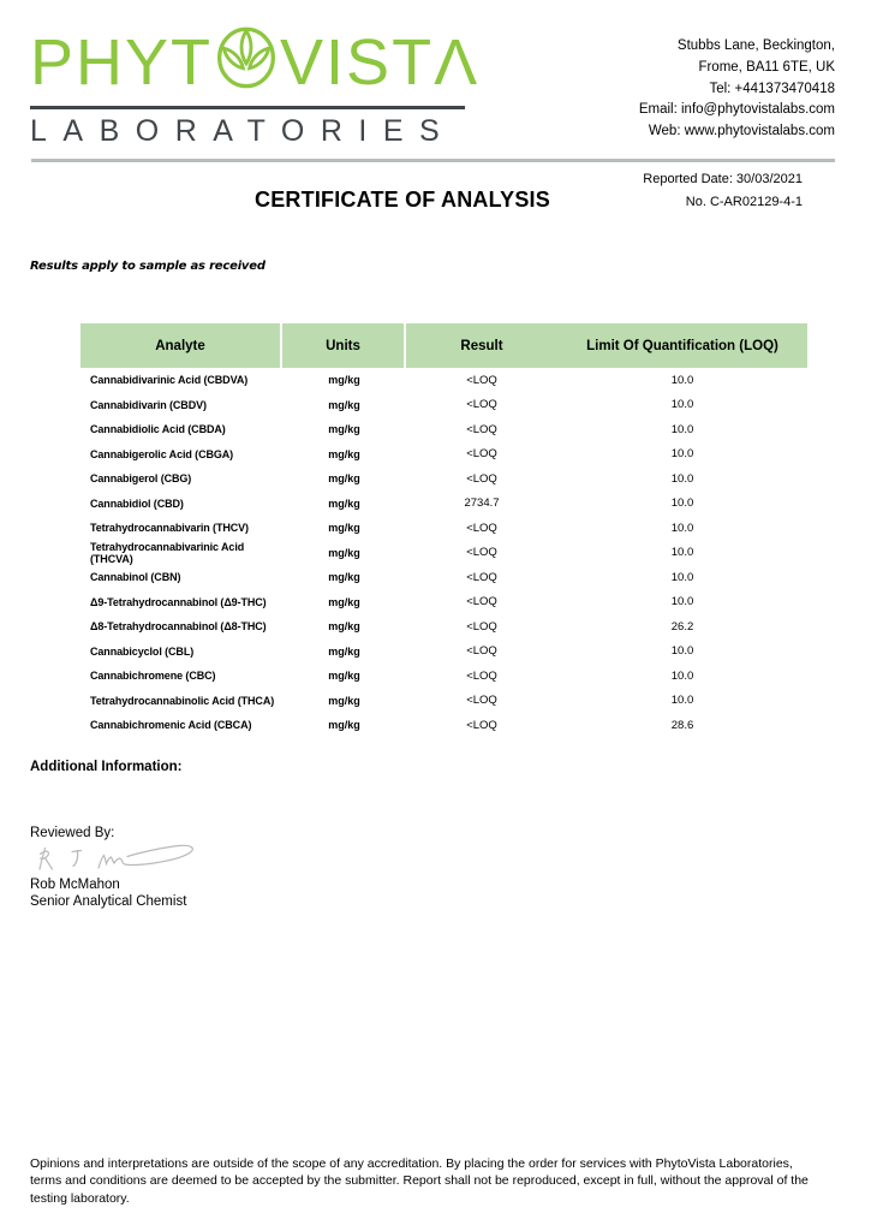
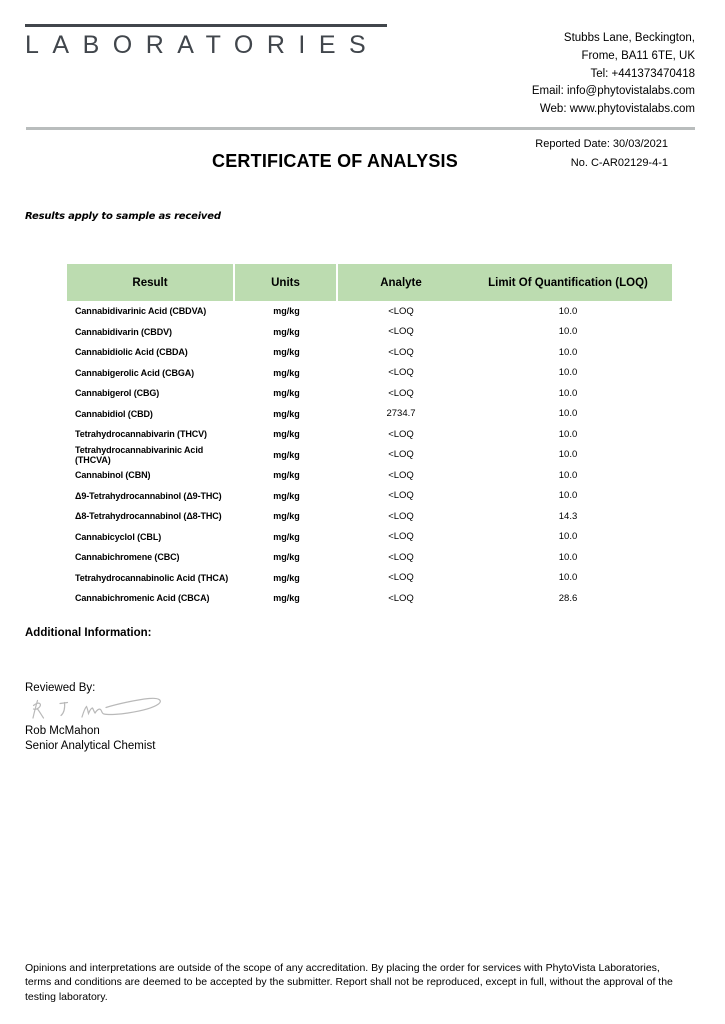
- PHYT
- VIST
- Λ
  LABORATORIES
  Stubbs Lane, Beckington,
  Frome, BA11 6TE, UK
  Tel: +441373470418
  Email: info@phytovistalabs.com
  Web: www.phytovistalabs.com
  CERTIFICATE OF ANALYSIS
  Reported Date: 30/03/2021
  No. C-AR02129-4-1
  Results apply to sample as received
- Analyte
+ Result
  Units
- Result
+ Analyte
  Limit Of Quantification (LOQ)
  Cannabidivarinic Acid (CBDVA)
  mg/kg
  <LOQ
  10.0
  Cannabidivarin (CBDV)
  mg/kg
  <LOQ
  10.0
  Cannabidiolic Acid (CBDA)
  mg/kg
  <LOQ
  10.0
  Cannabigerolic Acid (CBGA)
  mg/kg
  <LOQ
  10.0
  Cannabigerol (CBG)
  mg/kg
  <LOQ
  10.0
  Cannabidiol (CBD)
  mg/kg
  2734.7
  10.0
  Tetrahydrocannabivarin (THCV)
  mg/kg
  <LOQ
  10.0
  Tetrahydrocannabivarinic Acid (THCVA)
  mg/kg
  <LOQ
  10.0
  Cannabinol (CBN)
  mg/kg
  <LOQ
  10.0
  Δ9-Tetrahydrocannabinol (Δ9-THC)
  mg/kg
  <LOQ
  10.0
  Δ8-Tetrahydrocannabinol (Δ8-THC)
  mg/kg
  <LOQ
- 26.2
+ 14.3
  Cannabicyclol (CBL)
  mg/kg
  <LOQ
  10.0
  Cannabichromene (CBC)
  mg/kg
  <LOQ
  10.0
  Tetrahydrocannabinolic Acid (THCA)
  mg/kg
  <LOQ
  10.0
  Cannabichromenic Acid (CBCA)
  mg/kg
  <LOQ
  28.6
  Additional Information:
  Reviewed By:
  Rob McMahon
  Senior Analytical Chemist
  Opinions and interpretations are outside of the scope of any accreditation. By placing the order for services with PhytoVista Laboratories, terms and conditions are deemed to be accepted by the submitter. Report shall not be reproduced, except in full, without the approval of the testing laboratory.
